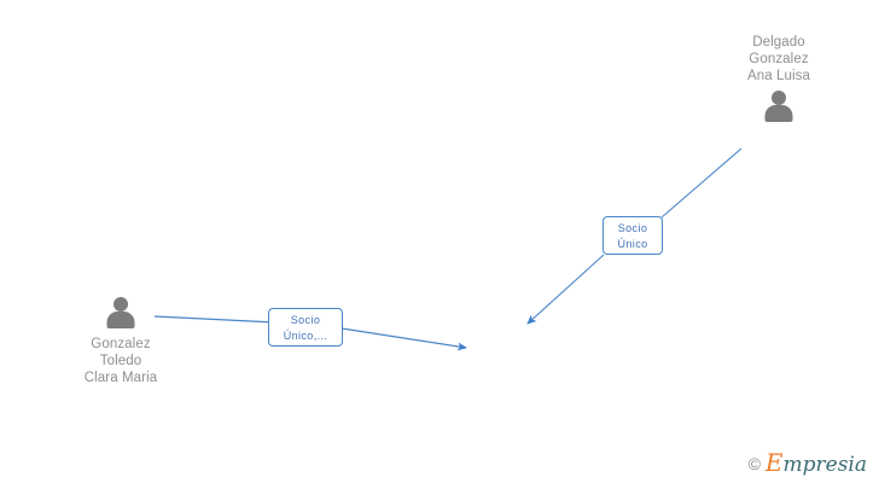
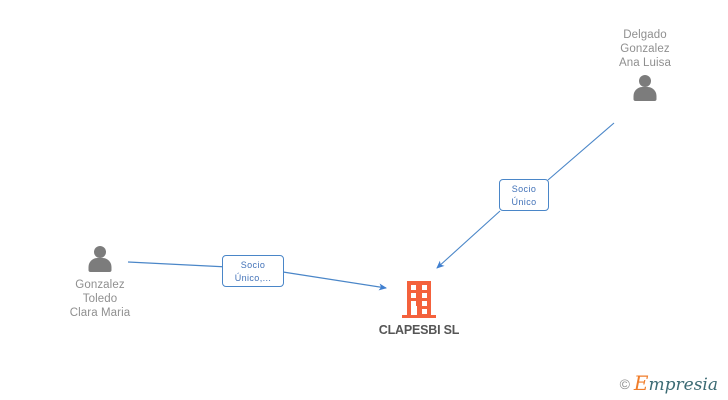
  Delgado
  Gonzalez
  Ana Luisa
  Gonzalez
  Toledo
  Clara Maria
+ CLAPESBI SL
  Socio
  Único,...
  Socio
  Único
  ©
  Empresia
